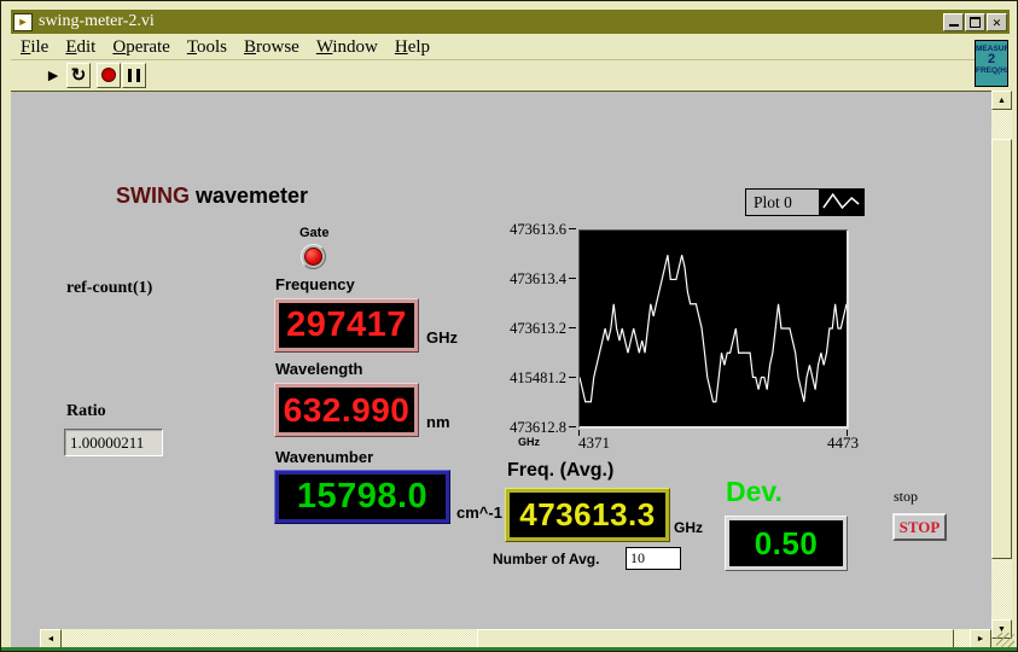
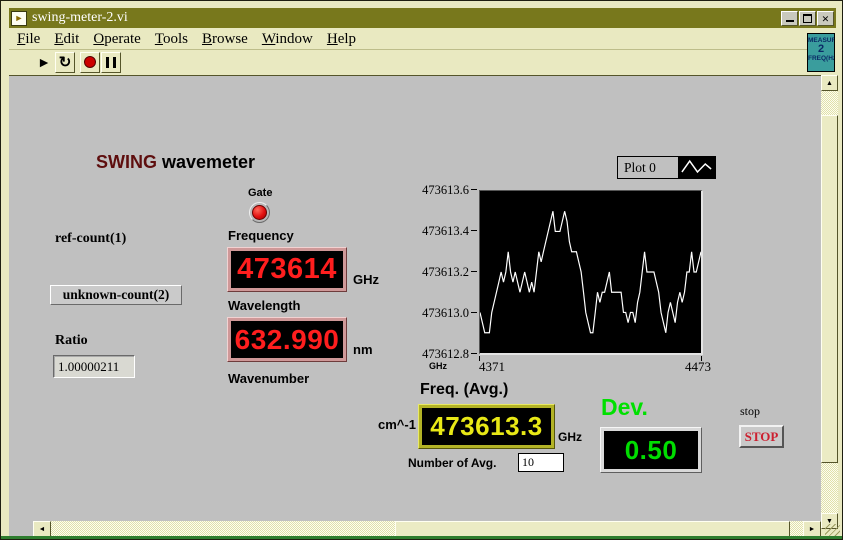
  ►
  swing-meter-2.vi
  ×
  File
  Edit
  Operate
  Tools
  Browse
  Window
  Help
  ►
  ↻
  2
  SWING wavemeter
  Gate
  ref-count(1)
+ unknown-count(2)
  Ratio
  1.00000211
  Frequency
- 297417
+ 473614
  GHz
  Wavelength
  632.990
  nm
  Wavenumber
- 15798.0
  cm^-1
  Plot 0
  473613.6
  473613.4
  473613.2
- 415481.2
+ 473613.0
  473612.8
  GHz
  4371
  4473
  Freq. (Avg.)
  473613.3
  GHz
  Number of Avg.
  10
  Dev.
  0.50
  stop
  STOP
